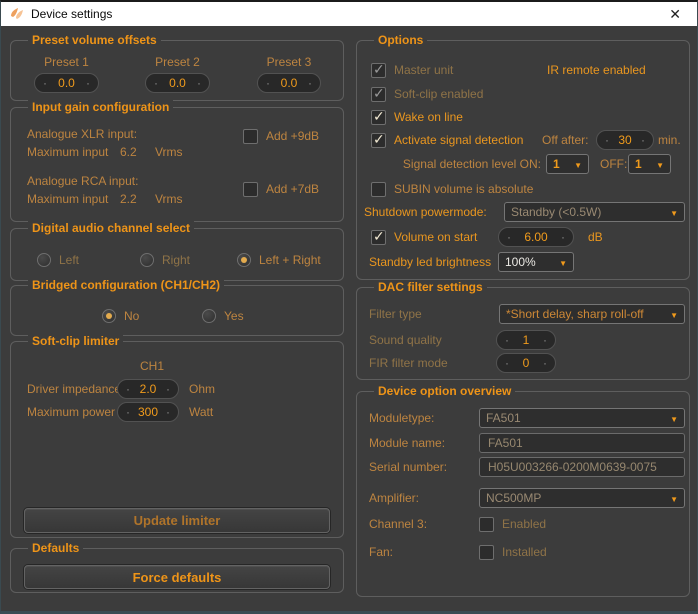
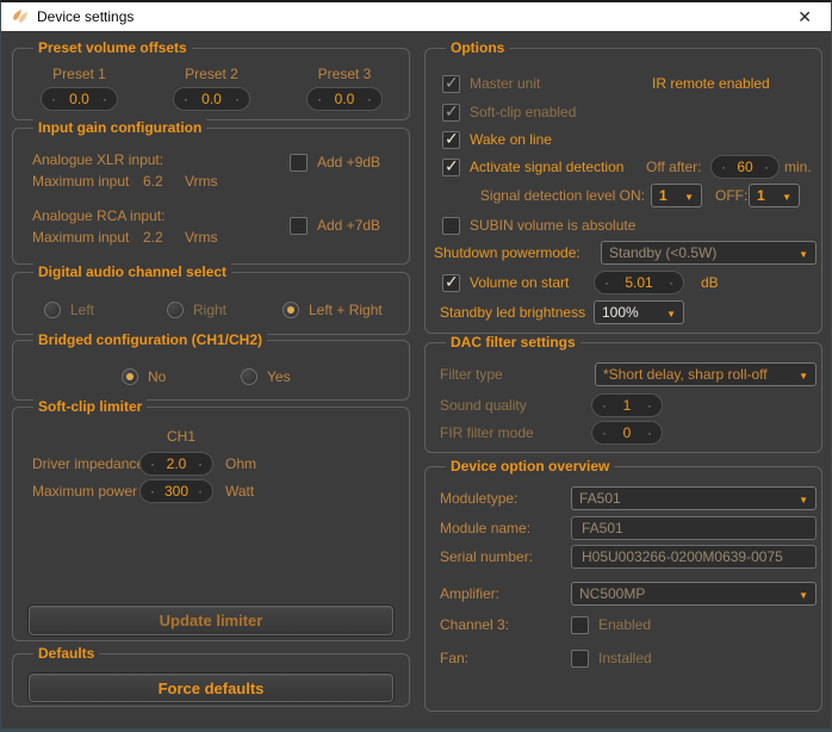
  Device settings
  ✕
  Preset volume offsets
  Preset 1
  Preset 2
  Preset 3
  0.0
  0.0
  0.0
  Input gain configuration
  Analogue XLR input:
  Maximum input
  6.2
  Vrms
  Add +9dB
  Analogue RCA input:
  Maximum input
  2.2
  Vrms
  Add +7dB
  Digital audio channel select
  Left
  Right
  Left + Right
  Bridged configuration (CH1/CH2)
  No
  Yes
  Soft-clip limiter
  CH1
  Driver impedanc
  2.0
  Ohm
  Maximum power
  300
  Watt
  Update limiter
  Defaults
  Force defaults
  Options
  Master unit
  IR remote enabled
  Soft-clip enabled
  Wake on line
  Activate signal detection
  Off after:
- 30
+ 60
  min.
  Signal detection level ON:
  1
  OFF:
  1
  SUBIN volume is absolute
  Shutdown powermode:
  Standby (<0.5W)
  Volume on start
- 6.00
+ 5.01
  dB
  Standby led brightness
  100%
  DAC filter settings
  Filter type
  *Short delay, sharp roll-off
  Sound quality
  1
  FIR filter mode
  0
  Device option overview
  Moduletype:
  FA501
  Module name:
  FA501
  Serial number:
  H05U003266-0200M0639-0075
  Amplifier:
  NC500MP
  Channel 3:
  Enabled
  Fan:
  Installed
